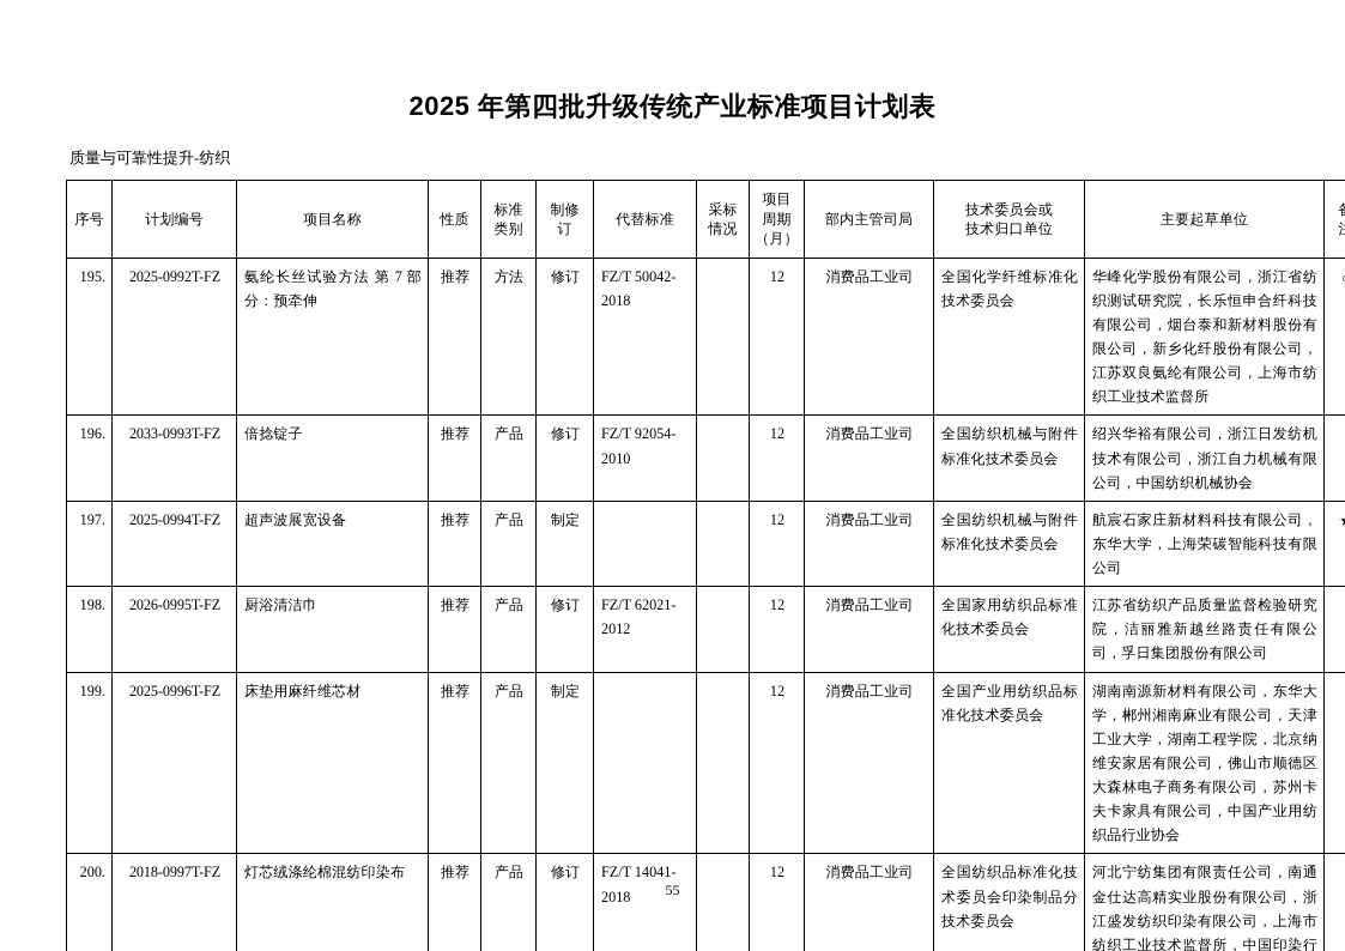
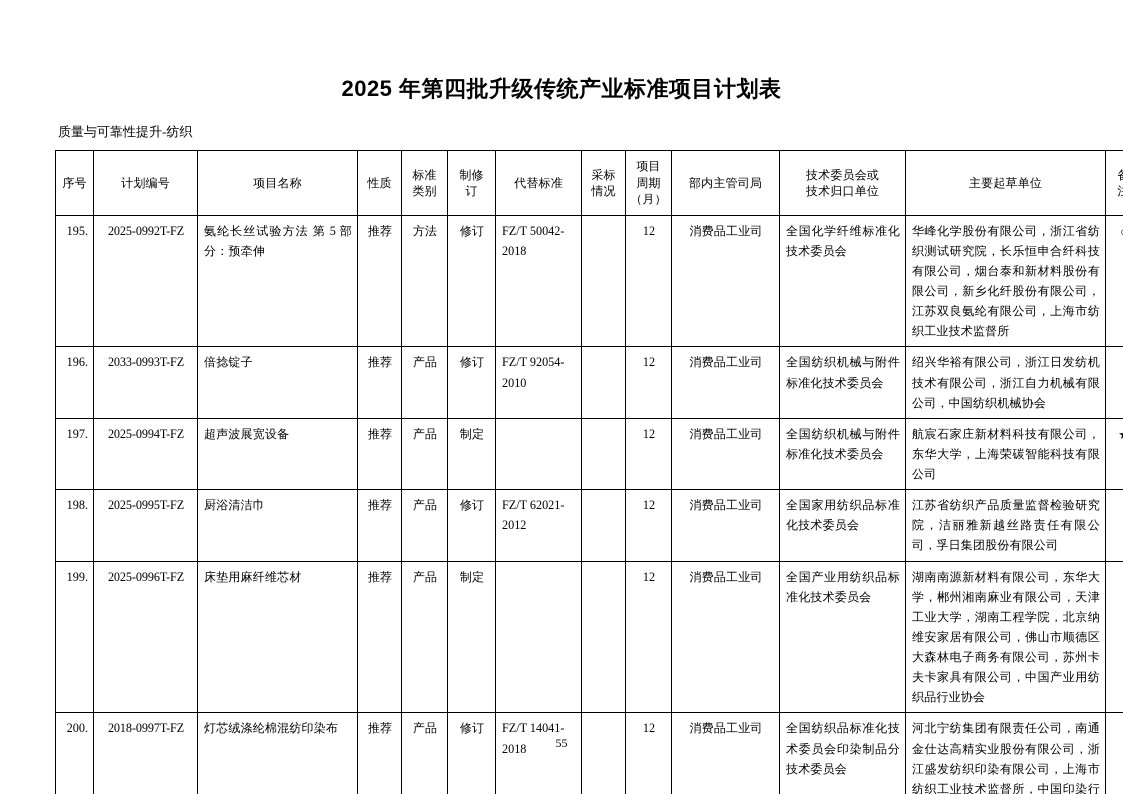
  2025 年第四批升级传统产业标准项目计划表
  质量与可靠性提升-纺织
  序号	计划编号	项目名称	性质	标准 类别	制修 订	代替标准	采标 情况	项目 周期 （月）	部内主管司局	技术委员会或 技术归口单位	主要起草单位
- 195.	2025-0992T-FZ	氨纶长丝试验方法 第 7 部分：预牵伸	推荐	方法	修订	FZ/T 50042-2018		12	消费品工业司	全国化学纤维标准化技术委员会	华峰化学股份有限公司，浙江省纺织测试研究院，长乐恒申合纤科技有限公司，烟台泰和新材料股份有限公司，新乡化纤股份有限公司，江苏双良氨纶有限公司，上海市纺织工业技术监督所
+ 195.	2025-0992T-FZ	氨纶长丝试验方法 第 5 部分：预牵伸	推荐	方法	修订	FZ/T 50042-2018		12	消费品工业司	全国化学纤维标准化技术委员会	华峰化学股份有限公司，浙江省纺织测试研究院，长乐恒申合纤科技有限公司，烟台泰和新材料股份有限公司，新乡化纤股份有限公司，江苏双良氨纶有限公司，上海市纺织工业技术监督所
  196.	2033-0993T-FZ	倍捻锭子	推荐	产品	修订	FZ/T 92054-2010		12	消费品工业司	全国纺织机械与附件标准化技术委员会	绍兴华裕有限公司，浙江日发纺机技术有限公司，浙江自力机械有限公司，中国纺织机械协会
  197.	2025-0994T-FZ	超声波展宽设备	推荐	产品	制定			12	消费品工业司	全国纺织机械与附件标准化技术委员会	航宸石家庄新材料科技有限公司，东华大学，上海荣碳智能科技有限公司
- 198.	2026-0995T-FZ	厨浴清洁巾	推荐	产品	修订	FZ/T 62021-2012		12	消费品工业司	全国家用纺织品标准化技术委员会	江苏省纺织产品质量监督检验研究院，洁丽雅新越丝路责任有限公司，孚日集团股份有限公司
+ 198.	2025-0995T-FZ	厨浴清洁巾	推荐	产品	修订	FZ/T 62021-2012		12	消费品工业司	全国家用纺织品标准化技术委员会	江苏省纺织产品质量监督检验研究院，洁丽雅新越丝路责任有限公司，孚日集团股份有限公司
  199.	2025-0996T-FZ	床垫用麻纤维芯材	推荐	产品	制定			12	消费品工业司	全国产业用纺织品标准化技术委员会	湖南南源新材料有限公司，东华大学，郴州湘南麻业有限公司，天津工业大学，湖南工程学院，北京纳维安家居有限公司，佛山市顺德区大森林电子商务有限公司，苏州卡夫卡家具有限公司，中国产业用纺织品行业协会
  200.	2018-0997T-FZ	灯芯绒涤纶棉混纺印染布	推荐	产品	修订	FZ/T 14041-2018		12	消费品工业司	全国纺织品标准化技术委员会印染制品分技术委员会	河北宁纺集团有限责任公司，南通金仕达高精实业股份有限公司，浙江盛发纺织印染有限公司，上海市纺织工业技术监督所，中国印染行
  55
